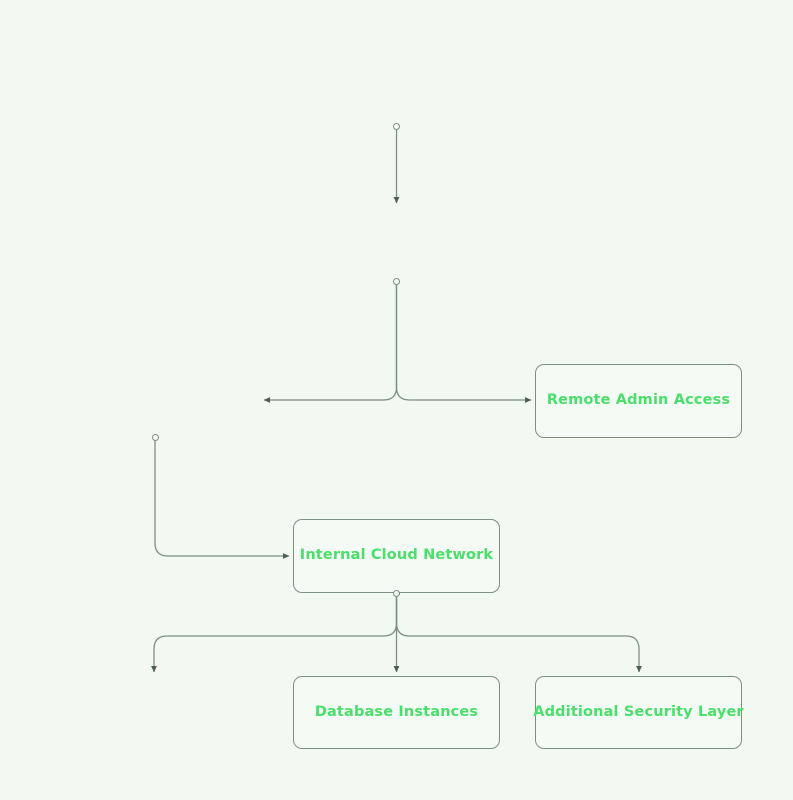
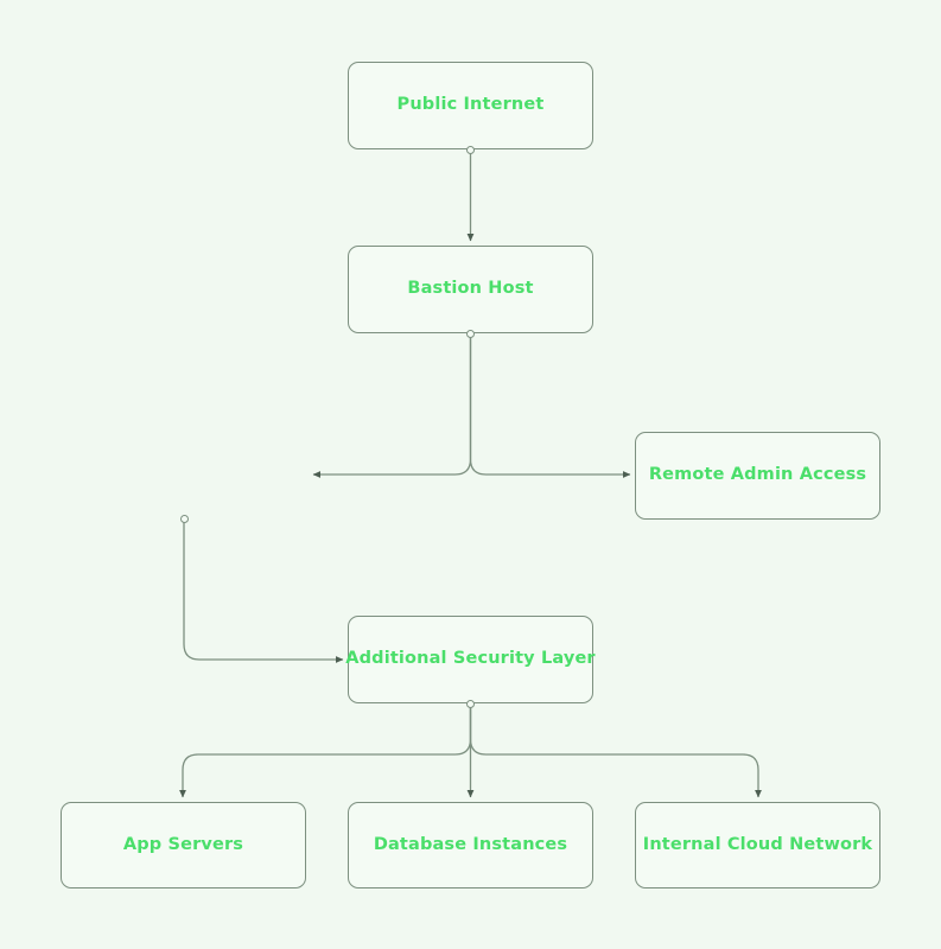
+ Public Internet
+ Bastion Host
  Remote Admin Access
- Internal Cloud Network
+ Additional Security Layer
+ App Servers
  Database Instances
- Additional Security Layer
+ Internal Cloud Network
